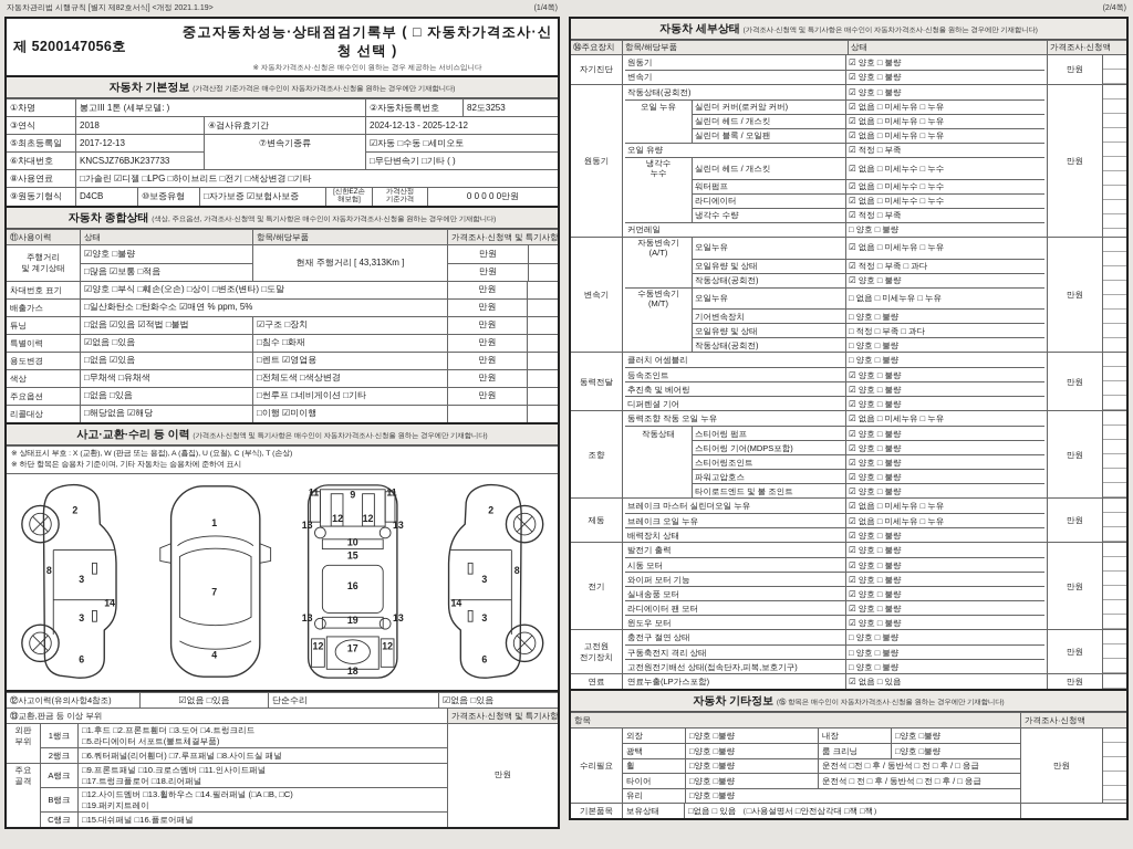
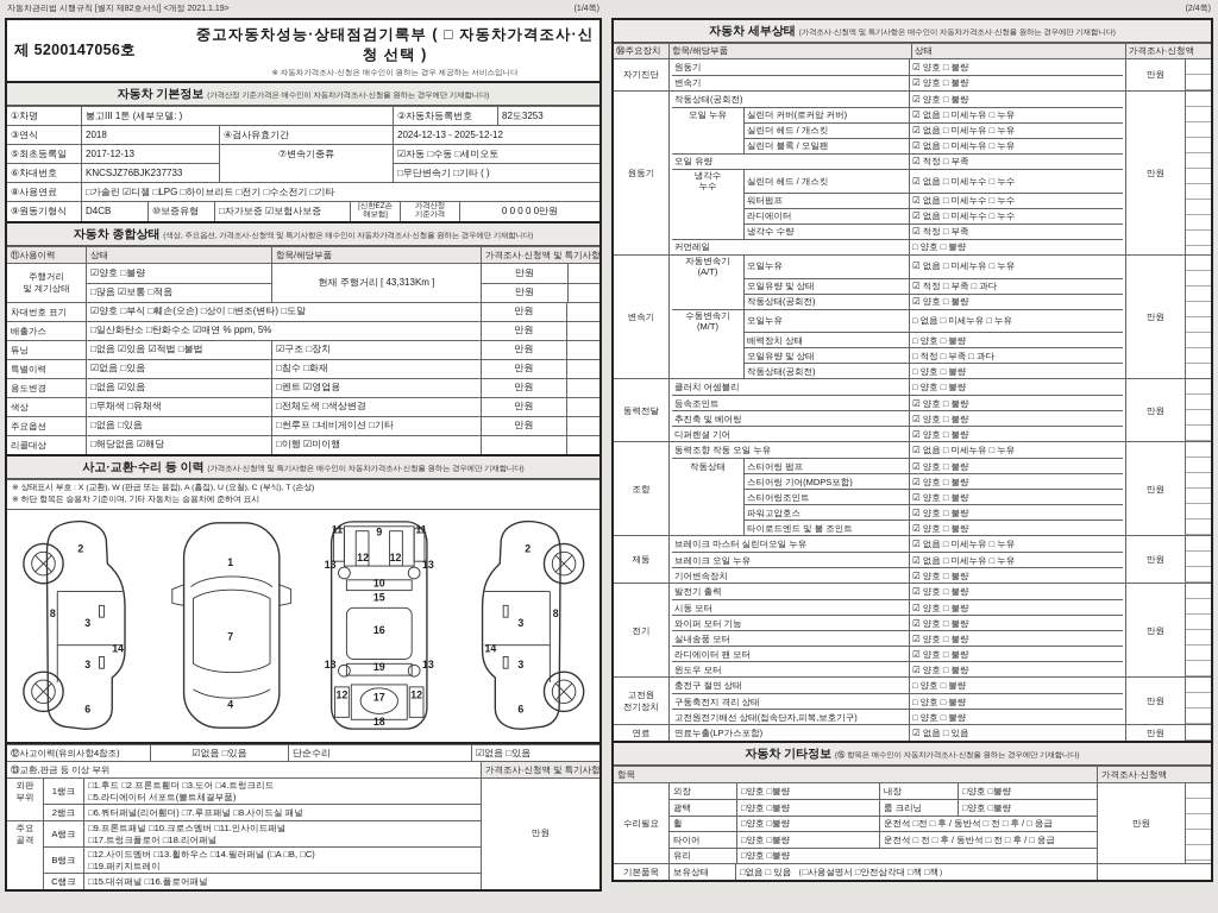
  제 5200147056호
  중고자동차성능·상태점검기록부 ( □ 자동차가격조사·신청 선택 )
  ①차명
  봉고III 1톤 (세부모델: )
  ②자동차등록번호
  82도3253
  ③연식
  2018
  ④검사유효기간
  2024-12-13 - 2025-12-12
  ⑤최초등록일
  2017-12-13
  ⑦변속기종류
  ☑자동 □수동 □세미오토
  ⑥차대번호
  KNCSJZ76BJK237733
  □무단변속기 □기타 ( )
  ⑧사용연료
- □가솔린 ☑디젤 □LPG □하이브리드 □전기 □색상변경 □기타
+ □가솔린 ☑디젤 □LPG □하이브리드 □전기 □수소전기 □기타
  ⑨원동기형식
  D4CB
  ⑩보증유형
  □자가보증 ☑보험사보증
  0 0 0 0 0만원
  ⑪사용이력
  상태
  항목/해당부품
  가격조사·신청액 및 특기사항
  주행거리
  및 계기상태
  ☑양호 □불량
  □많음 ☑보통 □적음
  현재 주행거리 [ 43,313Km ]
  만원
  만원
  차대번호 표기
  ☑양호 □부식 □훼손(오손) □상이 □변조(변타) □도말
  만원
  배출가스
  □일산화탄소 □탄화수소 ☑매연 % ppm, 5%
  만원
  튜닝
  □없음 ☑있음 ☑적법 □불법
  ☑구조 □장치
  만원
  특별이력
  ☑없음 □있음
  □침수 □화재
  만원
  용도변경
  □없음 ☑있음
  □렌트 ☑영업용
  만원
  색상
  □무채색 □유채색
  □전체도색 □색상변경
  만원
  주요옵션
  □없음 □있음
  □썬루프 □네비게이션 □기타
  만원
  리콜대상
  □해당없음 ☑해당
  □이행 ☑미이행
  2
  8
  3
  14
  3
  6
  1
  7
  4
  11
  9
  11
  13
  12
  12
  13
  10
  15
  16
  19
  13
  13
  12
  17
  12
  18
  2
  8
  3
  14
  3
  6
  ⑫사고이력(유의사항4참조)
  ☑없음 □있음
  단순수리
  ☑없음 □있음
  ⑬교환,판금 등 이상 부위
  가격조사·신청액 및 특기사항
  외판
  부위
  1랭크
  □1.후드 □2.프론트휀더 □3.도어 □4.트렁크리드
  □5.라디에이터 서포트(볼트체결부품)
  2랭크
  □6.쿼터패널(리어휀더) □7.루프패널 □8.사이드실 패널
  주요
  골격
  A랭크
  □9.프론트패널 □10.크로스멤버 □11.인사이드패널
  □17.트렁크플로어 □18.리어패널
  만원
  B랭크
  □12.사이드멤버 □13.휠하우스 □14.필러패널 (□A □B, □C)
  □19.패키지트레이
  C랭크
  □15.대쉬패널 □16.플로어패널
  ⑭주요장치
  항목/해당부품
  상태
  가격조사·신청액
  자기진단
  원동기
  ☑ 양호 □ 불량
  변속기
  ☑ 양호 □ 불량
  만원
  원동기
  작동상태(공회전)
  ☑ 양호 □ 불량
  오일 누유
  실린더 커버(로커암 커버)
  ☑ 없음 □ 미세누유 □ 누유
  실린더 헤드 / 개스킷
  ☑ 없음 □ 미세누유 □ 누유
  실린더 블록 / 오일팬
  ☑ 없음 □ 미세누유 □ 누유
  오일 유량
  ☑ 적정 □ 부족
  냉각수
  누수
  실린더 헤드 / 개스킷
  ☑ 없음 □ 미세누수 □ 누수
  워터펌프
  ☑ 없음 □ 미세누수 □ 누수
  라디에이터
  ☑ 없음 □ 미세누수 □ 누수
  냉각수 수량
  ☑ 적정 □ 부족
  커먼레일
  □ 양호 □ 불량
  만원
  변속기
  자동변속기
  (A/T)
  오일누유
  ☑ 없음 □ 미세누유 □ 누유
  오일유량 및 상태
  ☑ 적정 □ 부족 □ 과다
  작동상태(공회전)
  ☑ 양호 □ 불량
  수동변속기
  (M/T)
  오일누유
  □ 없음 □ 미세누유 □ 누유
- 기어변속장치
+ 배력장치 상태
  □ 양호 □ 불량
  오일유량 및 상태
  □ 적정 □ 부족 □ 과다
  작동상태(공회전)
  □ 양호 □ 불량
  만원
  동력전달
  클러치 어셈블리
  □ 양호 □ 불량
  등속조인트
  ☑ 양호 □ 불량
  추진축 및 베어링
  ☑ 양호 □ 불량
  디퍼렌셜 기어
  ☑ 양호 □ 불량
  만원
  조향
  동력조향 작동 오일 누유
  ☑ 없음 □ 미세누유 □ 누유
  작동상태
  스티어링 펌프
  ☑ 양호 □ 불량
  스티어링 기어(MDPS포함)
  ☑ 양호 □ 불량
  스티어링조인트
  ☑ 양호 □ 불량
  파워고압호스
  ☑ 양호 □ 불량
  타이로드엔드 및 볼 조인트
  ☑ 양호 □ 불량
  만원
  제동
  브레이크 마스터 실린더오일 누유
  ☑ 없음 □ 미세누유 □ 누유
  브레이크 오일 누유
  ☑ 없음 □ 미세누유 □ 누유
- 배력장치 상태
+ 기어변속장치
  ☑ 양호 □ 불량
  만원
  전기
  발전기 출력
  ☑ 양호 □ 불량
  시동 모터
  ☑ 양호 □ 불량
  와이퍼 모터 기능
  ☑ 양호 □ 불량
  실내송풍 모터
  ☑ 양호 □ 불량
  라디에이터 팬 모터
  ☑ 양호 □ 불량
  윈도우 모터
  ☑ 양호 □ 불량
  만원
  고전원
  전기장치
  충전구 절연 상태
  □ 양호 □ 불량
  구동축전지 격리 상태
  □ 양호 □ 불량
  고전원전기배선 상태(접속단자,피복,보호기구)
  □ 양호 □ 불량
  만원
  연료
  연료누출(LP가스포함)
  ☑ 없음 □ 있음
  만원
  항목
  가격조사·신청액
  수리필요
  외장
  □양호 □불량
  내장
  □양호 □불량
  광택
  □양호 □불량
  룸 크리닝
  □양호 □불량
  휠
  □양호 □불량
  운전석 □전 □ 후 / 동반석 □ 전 □ 후 / □ 응급
  타이어
  □양호 □불량
  운전석 □ 전 □ 후 / 동반석 □ 전 □ 후 / □ 응급
  유리
  □양호 □불량
  만원
  기본품목
  보유상태
  □없음 □ 있음 （□사용설명서 □안전삼각대 □잭 □잭）
